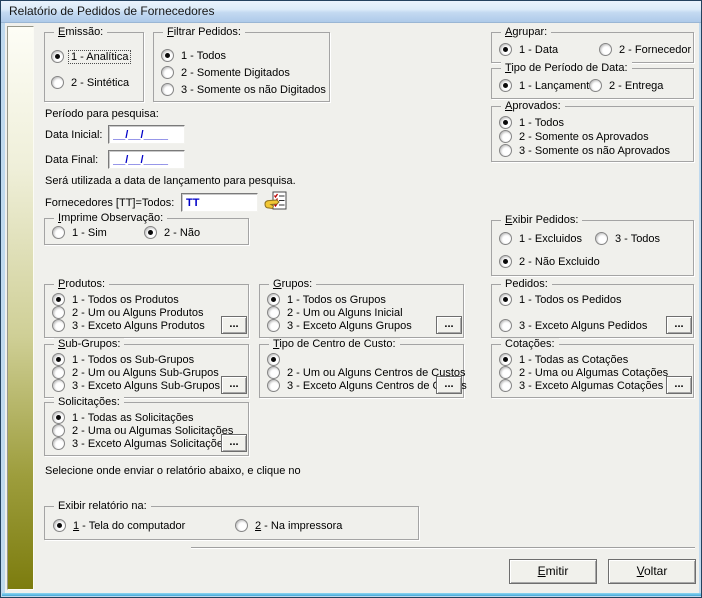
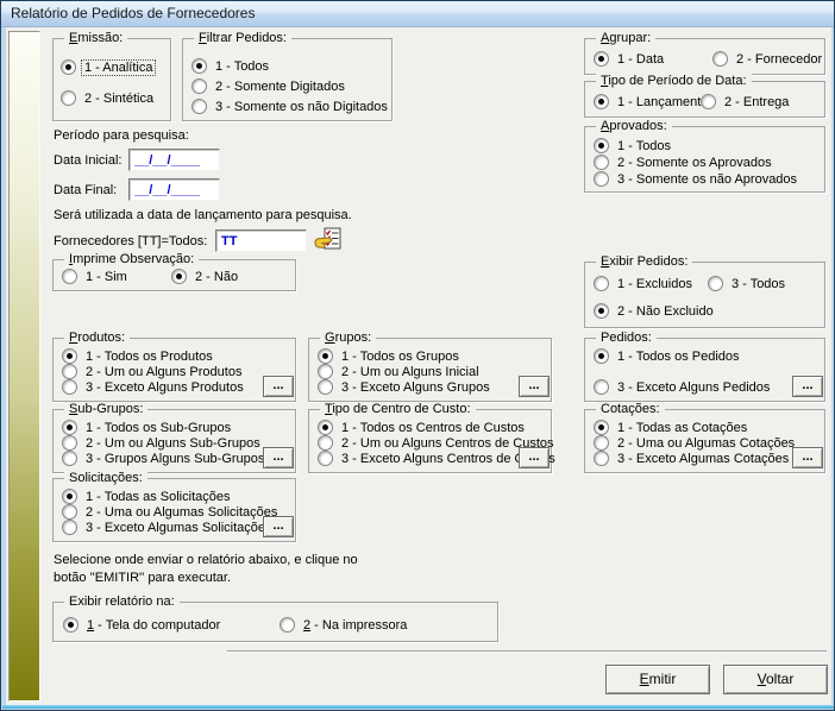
  Relatório de Pedidos de Fornecedores
  Emissão:
  1 - Analítica
  2 - Sintética
  Filtrar Pedidos:
  1 - Todos
  2 - Somente Digitados
  3 - Somente os não Digitados
  Agrupar:
  1 - Data
  2 - Fornecedor
  Tipo de Período de Data:
  1 - Lançament
  2 - Entrega
  Aprovados:
  1 - Todos
  2 - Somente os Aprovados
  3 - Somente os não Aprovados
  Período para pesquisa:
  Data Inicial:
  __/__/____
  Data Final:
  __/__/____
  Será utilizada a data de lançamento para pesquisa.
  Fornecedores [TT]=Todos:
  TT
  Imprime Observação:
  1 - Sim
  2 - Não
  Exibir Pedidos:
  1 - Excluidos
  3 - Todos
  2 - Não Excluido
  Produtos:
  1 - Todos os Produtos
  2 - Um ou Alguns Produtos
  3 - Exceto Alguns Produtos
  ...
  Grupos:
  1 - Todos os Grupos
  2 - Um ou Alguns Inicial
  3 - Exceto Alguns Grupos
  ...
  Pedidos:
  1 - Todos os Pedidos
  3 - Exceto Alguns Pedidos
  ...
  Sub-Grupos:
  1 - Todos os Sub-Grupos
  2 - Um ou Alguns Sub-Grupos
- 3 - Exceto Alguns Sub-Grupos
+ 3 - Grupos Alguns Sub-Grupos
  ...
  Tipo de Centro de Custo:
+ 1 - Todos os Centros de Custos
  2 - Um ou Alguns Centros de Custos
  3 - Exceto Alguns Centros des
  ...
  Cotações:
  1 - Todas as Cotações
  2 - Uma ou Algumas Cotações
  3 - Exceto Algumas Cotações
  ...
  Solicitações:
  1 - Todas as Solicitações
  2 - Uma ou Algumas Solicitações
  3 - Exceto Algumas Solicitaçõe
  ...
  Selecione onde enviar o relatório abaixo, e clique no
+ botão ''EMITIR'' para executar.
  Exibir relatório na:
  1 - Tela do computador
  2 - Na impressora
  Emitir
  Voltar
